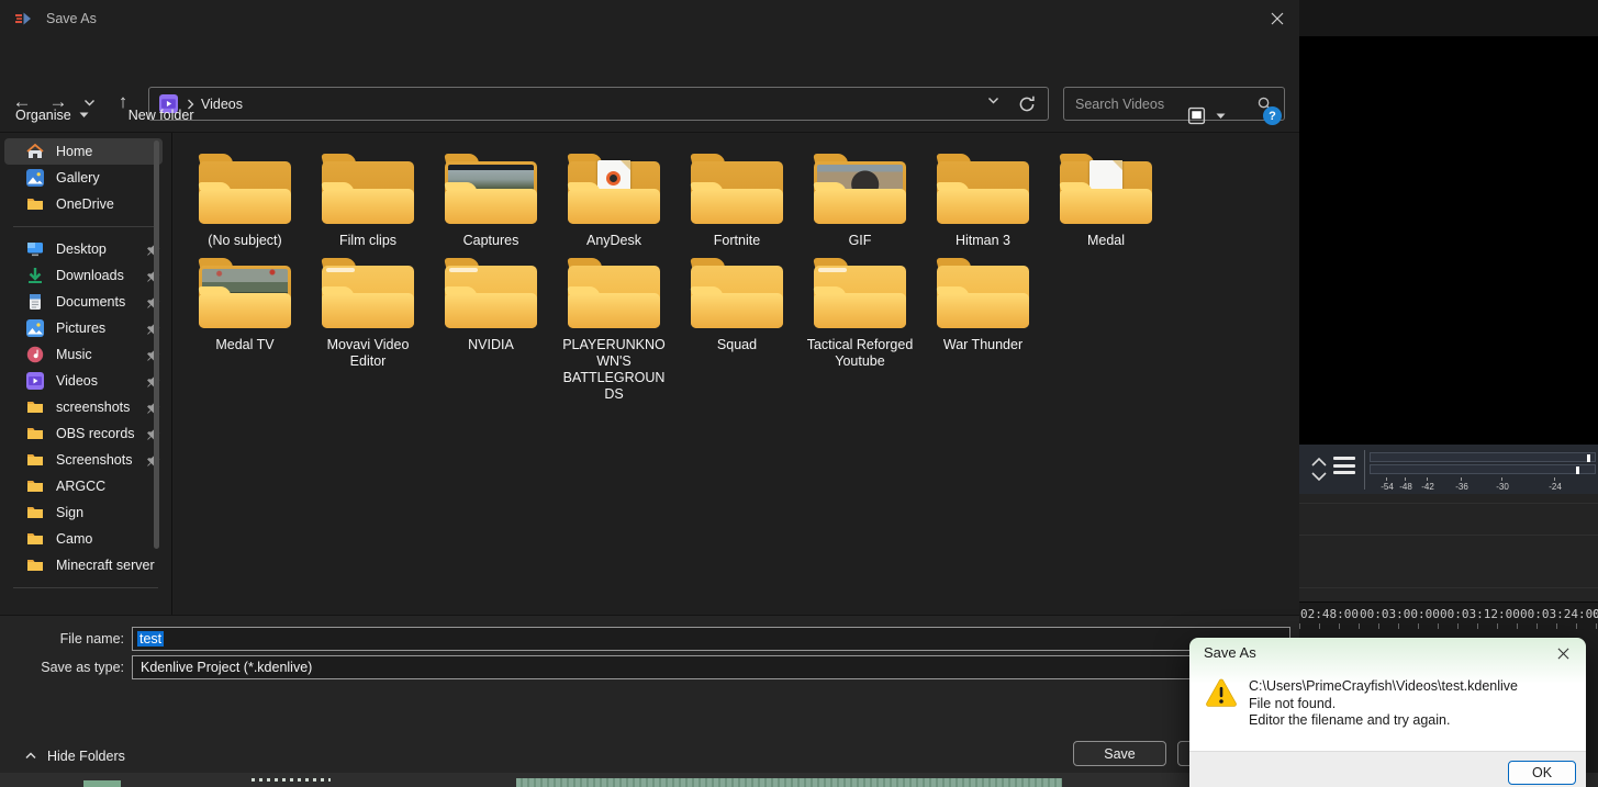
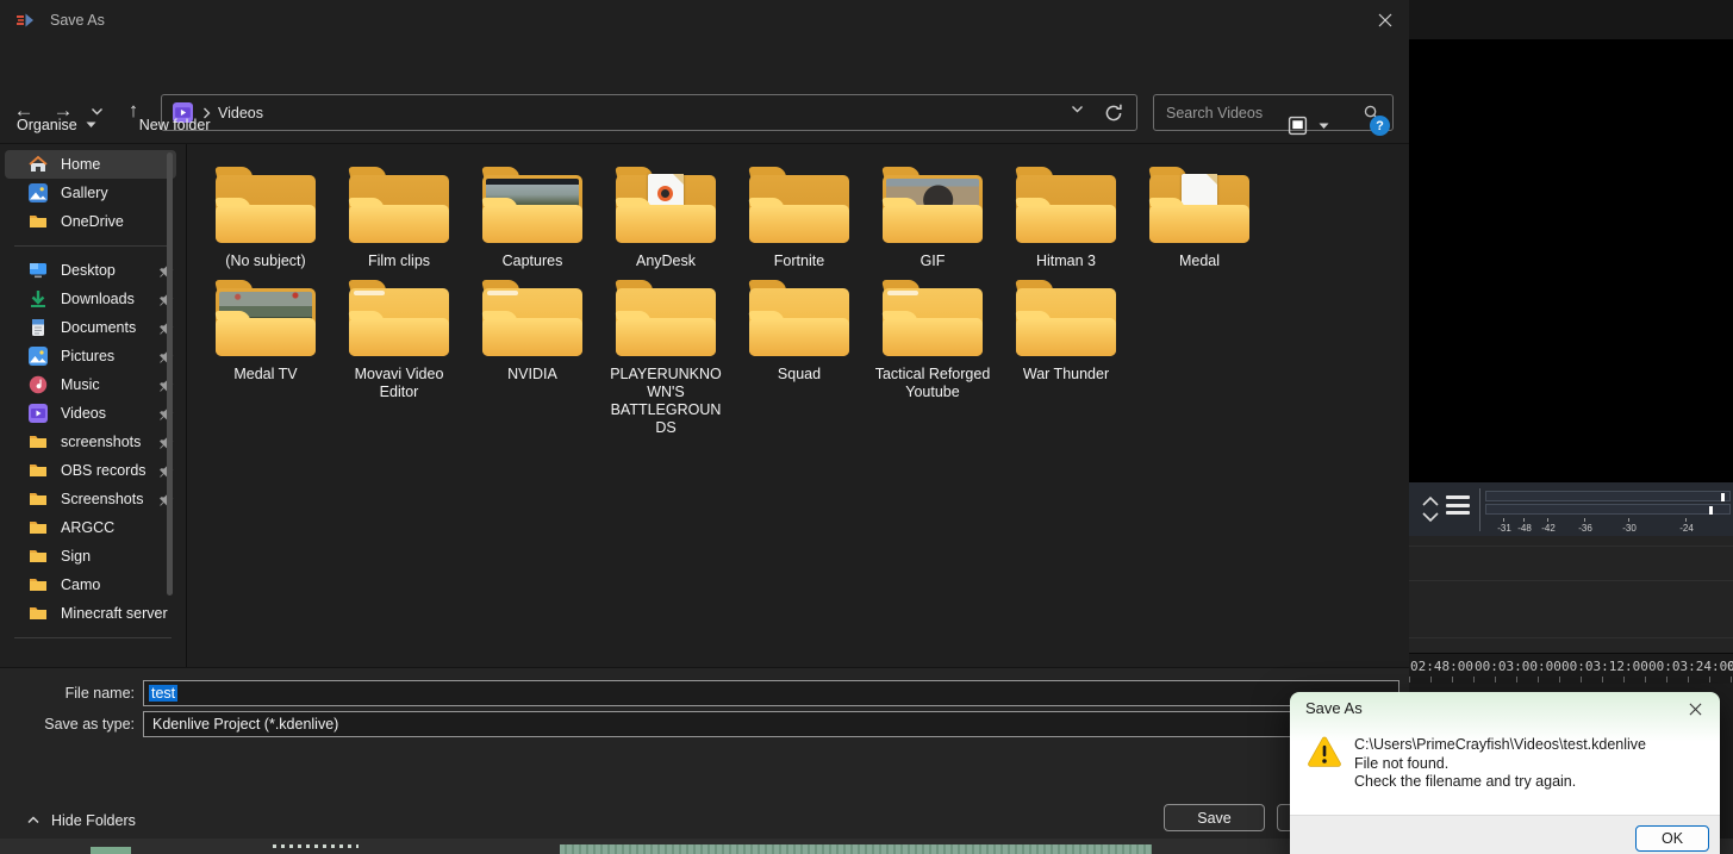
- -54
+ -31
  -48
  -42
  -36
  -30
  -24
  02:48:00
  00:03:00:00
  00:03:12:00
  00:03:24:00
  0
  Save As
  ←
  →
  ↑
  Videos
  Search Videos
  Organise
  New folder
  ?
  Home
  Gallery
  OneDrive
  Desktop
  Downloads
  Documents
  Pictures
  Music
  Videos
  screenshots
  OBS records
  Screenshots
  ARGCC
  Sign
  Camo
  Minecraft server
  (No subject)
  Film clips
  Captures
  AnyDesk
  Fortnite
  GIF
  Hitman 3
  Medal
  Medal TV
  Movavi Video Editor
  NVIDIA
  PLAYERUNKNOWN'S BATTLEGROUNDS
  Squad
  Tactical Reforged Youtube
  War Thunder
  File name:
  test
  Save as type:
  Kdenlive Project (*.kdenlive)
  Save
  Hide Folders
  Save As
  C:\Users\PrimeCrayfish\Videos\test.kdenlive
  File not found.
- Editor the filename and try again.
+ Check the filename and try again.
  OK
